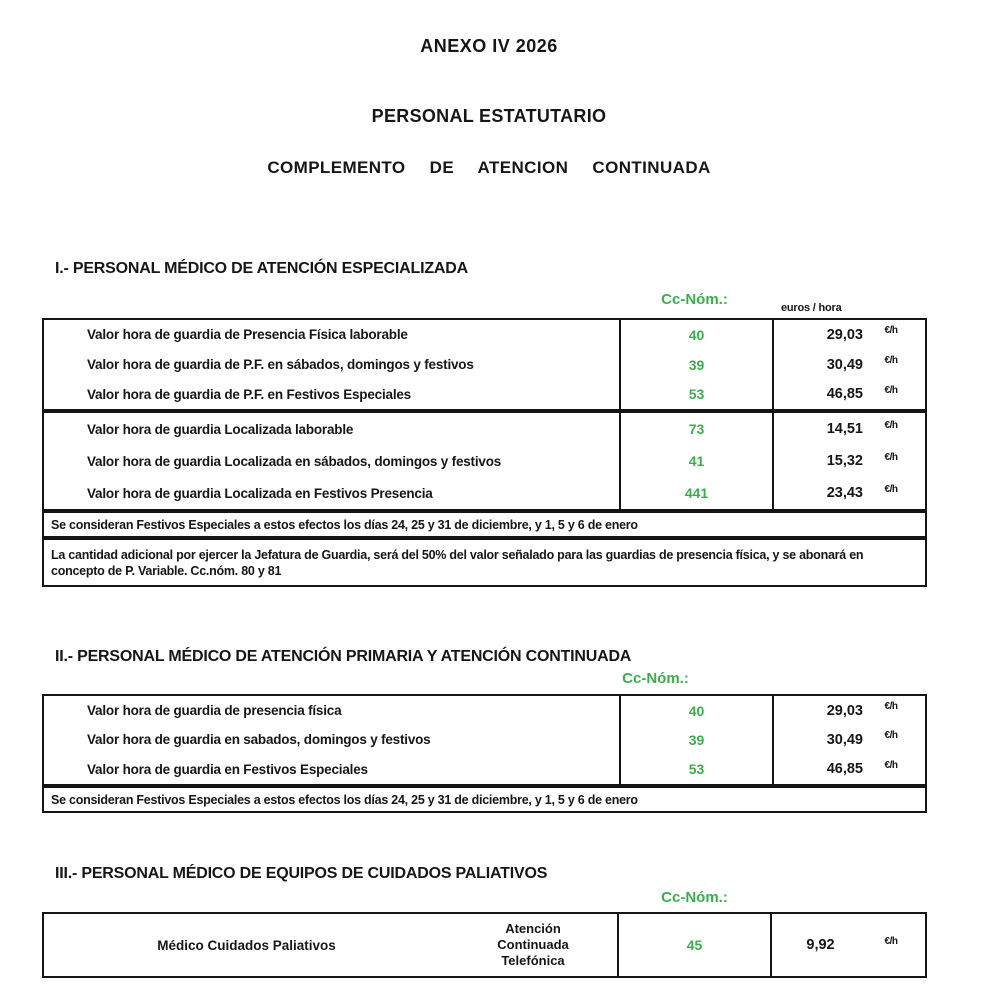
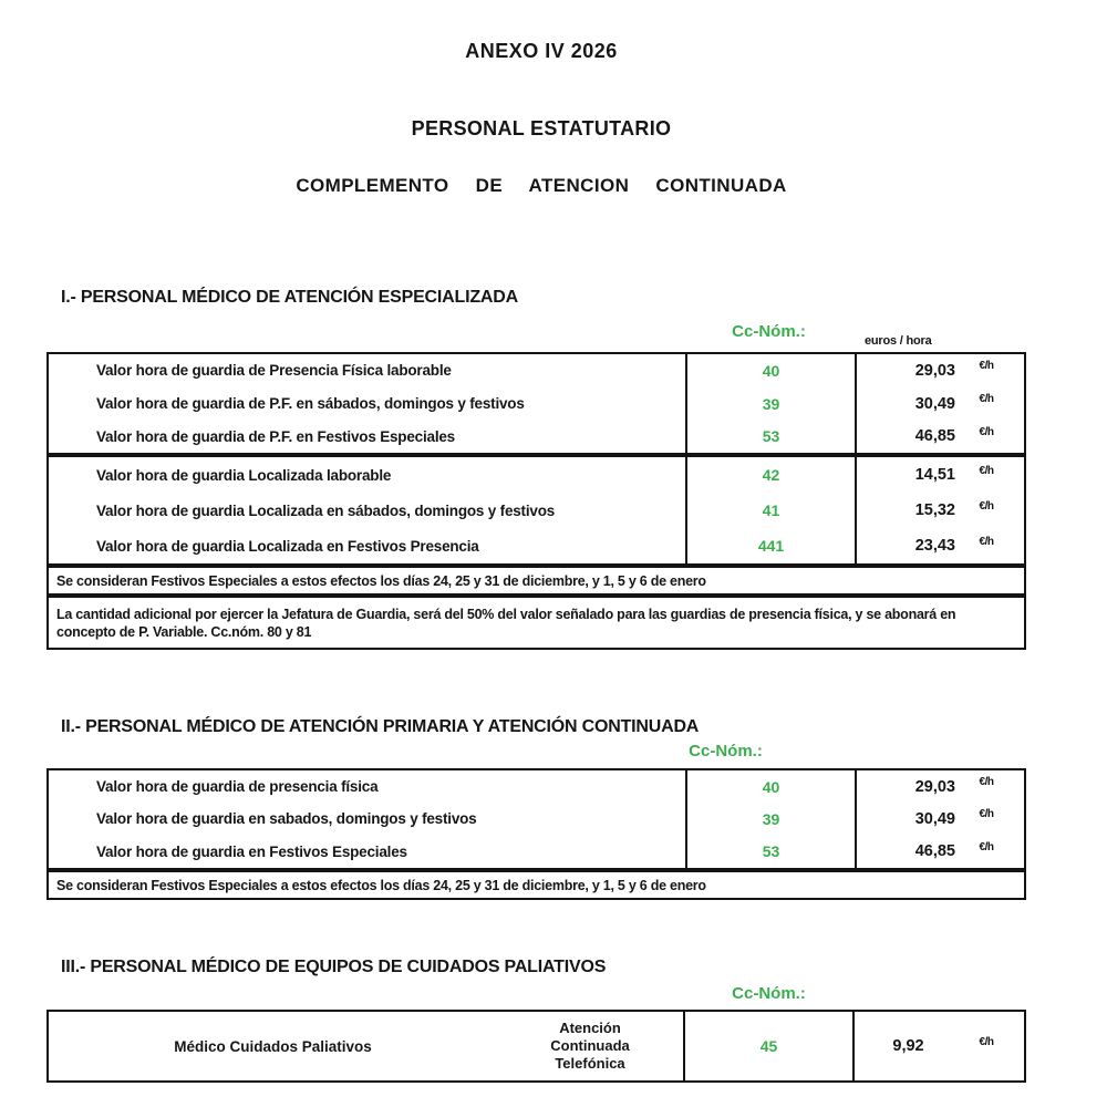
  ANEXO IV 2026
  PERSONAL ESTATUTARIO
  COMPLEMENTO DE ATENCION CONTINUADA
  I.- PERSONAL MÉDICO DE ATENCIÓN ESPECIALIZADA
  Cc-Nóm.:
  euros / hora
  Valor hora de guardia de Presencia Física laborable
  40
  29,03
  €/h
  Valor hora de guardia de P.F. en sábados, domingos y festivos
  39
  30,49
  €/h
  Valor hora de guardia de P.F. en Festivos Especiales
  53
  46,85
  €/h
  Valor hora de guardia Localizada laborable
- 73
+ 42
  14,51
  €/h
  Valor hora de guardia Localizada en sábados, domingos y festivos
  41
  15,32
  €/h
  Valor hora de guardia Localizada en Festivos Presencia
  441
  23,43
  €/h
  Se consideran Festivos Especiales a estos efectos los días 24, 25 y 31 de diciembre, y 1, 5 y 6 de enero
  La cantidad adicional por ejercer la Jefatura de Guardia, será del 50% del valor señalado para las guardias de presencia física, y se abonará en concepto de P. Variable. Cc.nóm. 80 y 81
  II.- PERSONAL MÉDICO DE ATENCIÓN PRIMARIA Y ATENCIÓN CONTINUADA
  Cc-Nóm.:
  Valor hora de guardia de presencia física
  40
  29,03
  €/h
  Valor hora de guardia en sabados, domingos y festivos
  39
  30,49
  €/h
  Valor hora de guardia en Festivos Especiales
  53
  46,85
  €/h
  Se consideran Festivos Especiales a estos efectos los días 24, 25 y 31 de diciembre, y 1, 5 y 6 de enero
  III.- PERSONAL MÉDICO DE EQUIPOS DE CUIDADOS PALIATIVOS
  Cc-Nóm.:
  Médico Cuidados Paliativos
  Atención
  Continuada
  Telefónica
  45
  9,92
  €/h
